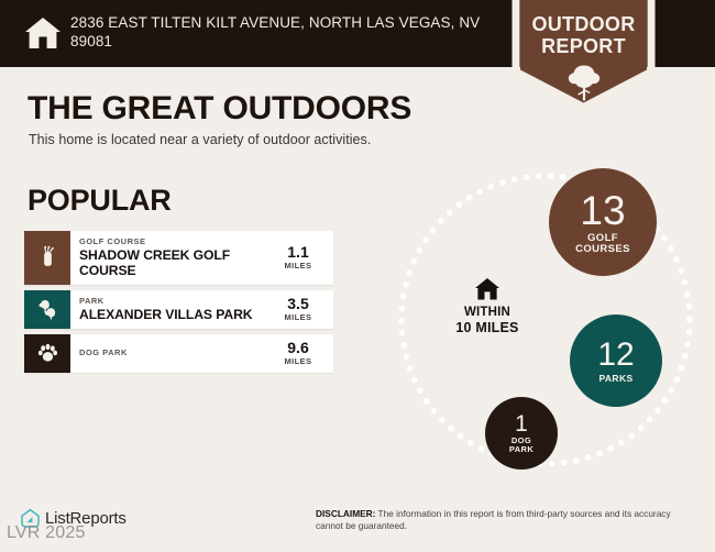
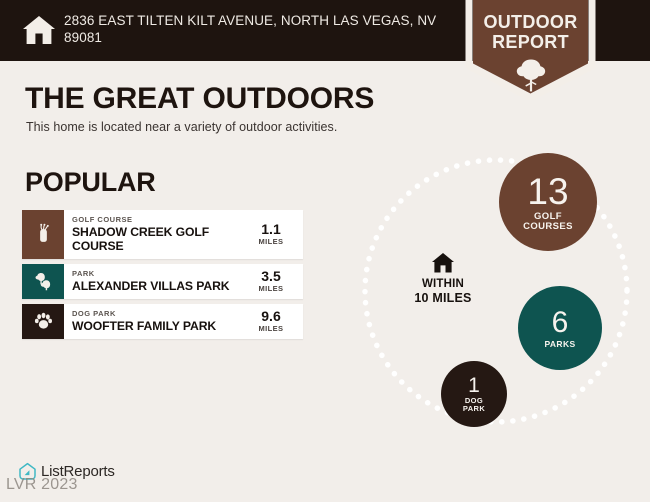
  2836 EAST TILTEN KILT AVENUE, NORTH LAS VEGAS, NV 89081
  OUTDOOR
  REPORT
  THE GREAT OUTDOORS
  This home is located near a variety of outdoor activities.
  POPULAR
  GOLF COURSE
  SHADOW CREEK GOLF COURSE
  1.1
  MILES
  PARK
  ALEXANDER VILLAS PARK
  3.5
  MILES
  DOG PARK
+ WOOFTER FAMILY PARK
  9.6
  MILES
  13
  GOLF
  COURSES
- 12
+ 6
  PARKS
  1
  DOG
  PARK
  WITHIN
  10 MILES
  ListReports
- LVR 2025
+ LVR 2023
- DISCLAIMER: The information in this report is from third-party sources and its accuracy cannot be guaranteed.
